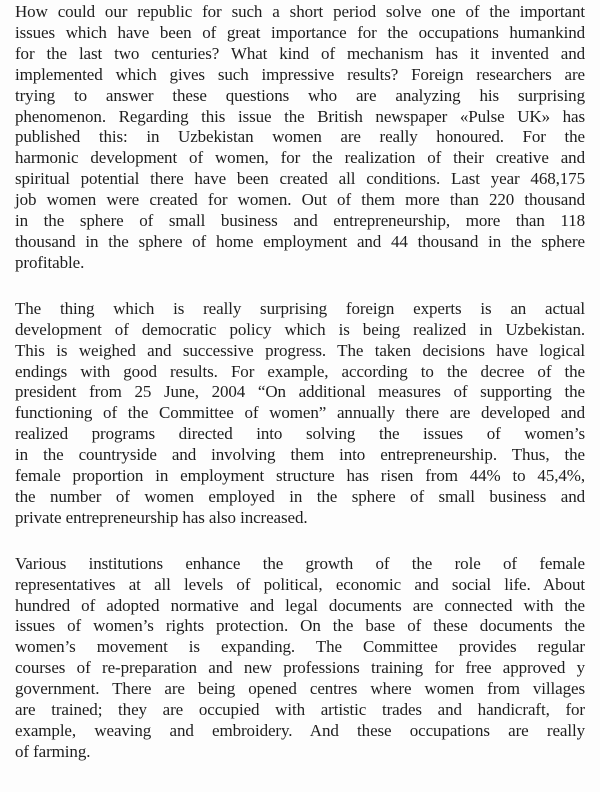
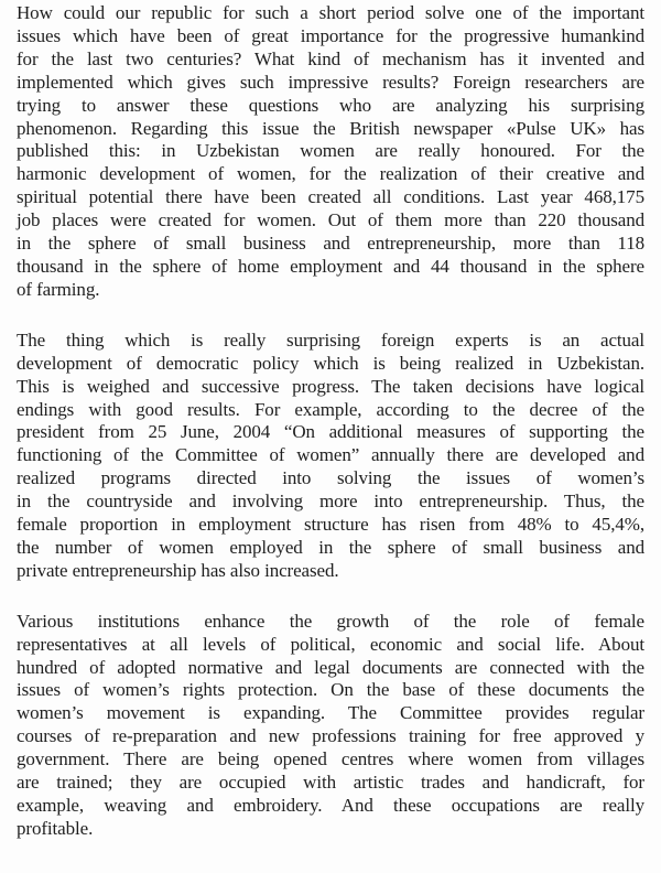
  How could our republic for such a short period solve one of the important
- issues which have been of great importance for the occupations humankind
+ issues which have been of great importance for the progressive humankind
  for the last two centuries? What kind of mechanism has it invented and
  implemented which gives such impressive results? Foreign researchers are
  trying to answer these questions who are analyzing his surprising
  phenomenon. Regarding this issue the British newspaper «Pulse UK» has
  published this: in Uzbekistan women are really honoured. For the
  harmonic development of women, for the realization of their creative and
  spiritual potential there have been created all conditions. Last year 468,175
- job women were created for women. Out of them more than 220 thousand
+ job places were created for women. Out of them more than 220 thousand
  in the sphere of small business and entrepreneurship, more than 118
  thousand in the sphere of home employment and 44 thousand in the sphere
- profitable.
+ of farming.
  The thing which is really surprising foreign experts is an actual
  development of democratic policy which is being realized in Uzbekistan.
  This is weighed and successive progress. The taken decisions have logical
  endings with good results. For example, according to the decree of the
  president from 25 June, 2004 “On additional measures of supporting the
  functioning of the Committee of women” annually there are developed and
  realized programs directed into solving the issues of women’s
- in the countryside and involving them into entrepreneurship. Thus, the
+ in the countryside and involving more into entrepreneurship. Thus, the
- female proportion in employment structure has risen from 44% to 45,4%,
+ female proportion in employment structure has risen from 48% to 45,4%,
  the number of women employed in the sphere of small business and
  private entrepreneurship has also increased.
  Various institutions enhance the growth of the role of female
  representatives at all levels of political, economic and social life. About
  hundred of adopted normative and legal documents are connected with the
  issues of women’s rights protection. On the base of these documents the
  women’s movement is expanding. The Committee provides regular
  courses of re-preparation and new professions training for free approved y
  government. There are being opened centres where women from villages
  are trained; they are occupied with artistic trades and handicraft, for
  example, weaving and embroidery. And these occupations are really
- of farming.
+ profitable.
